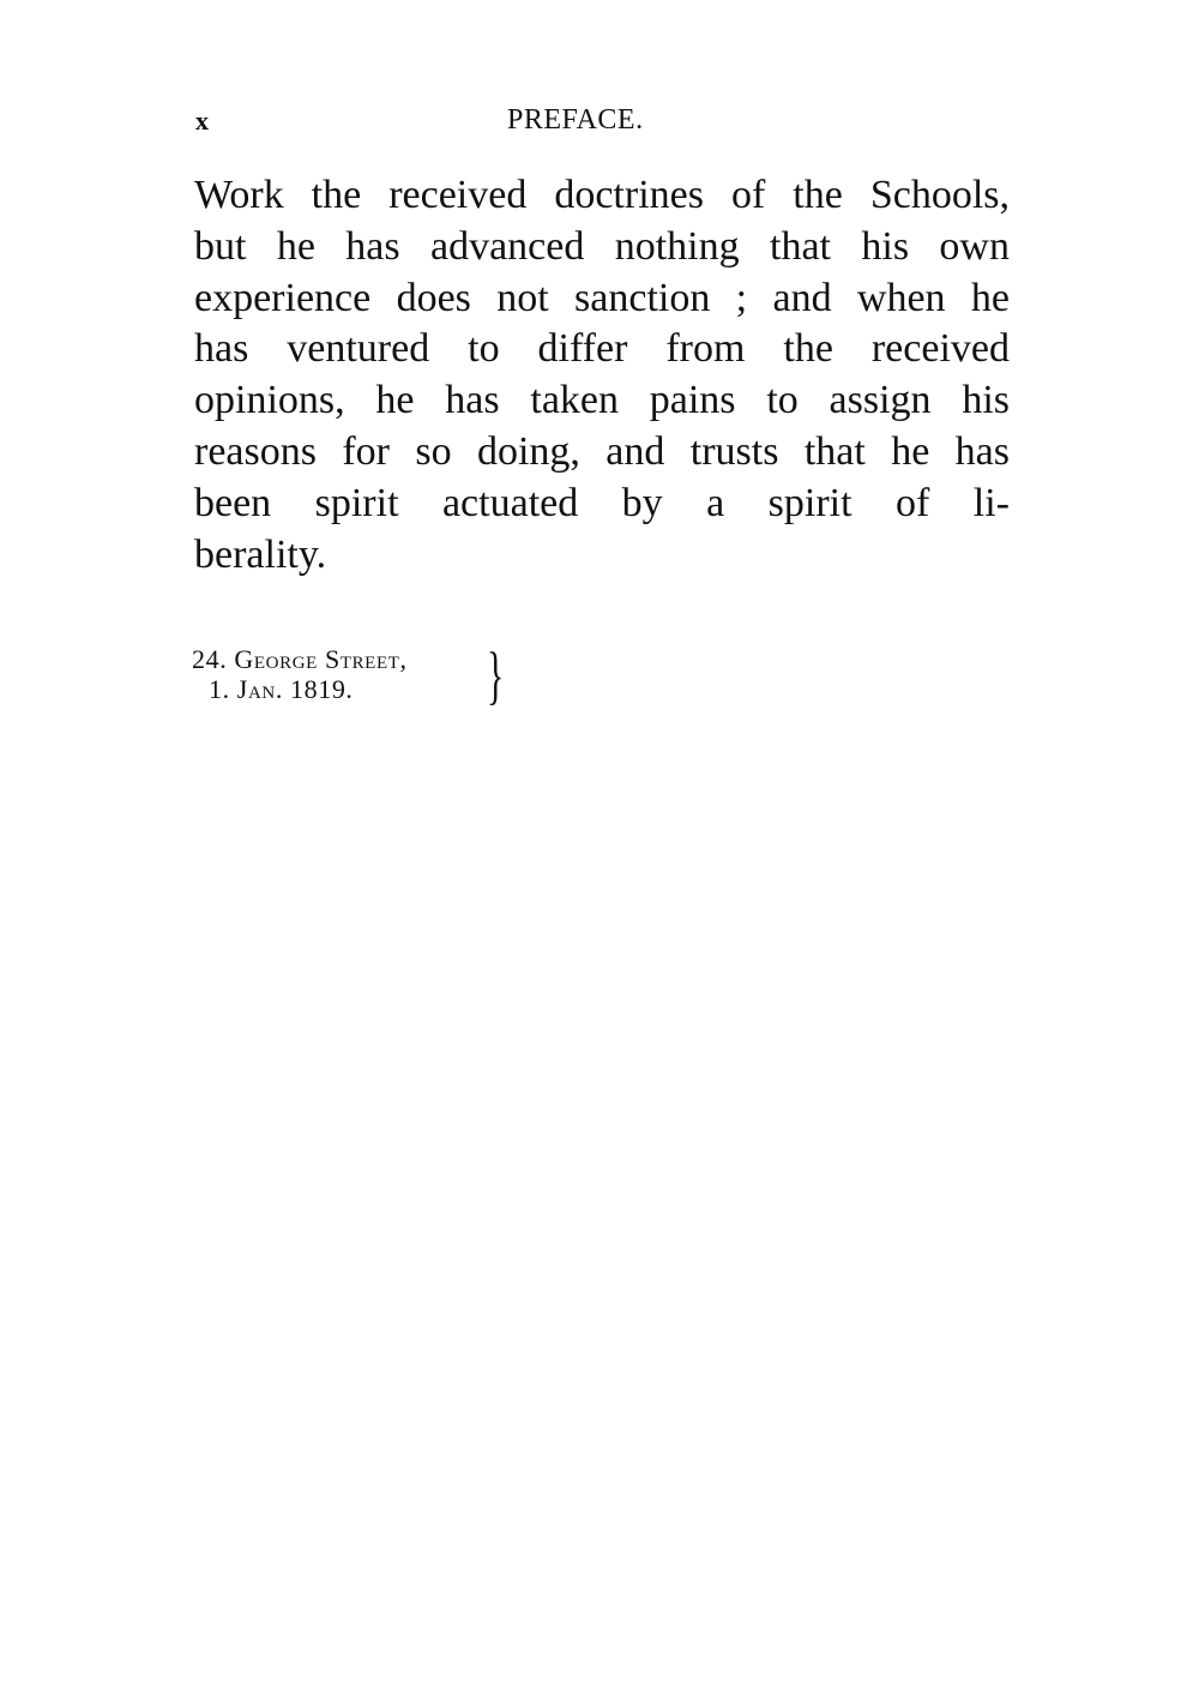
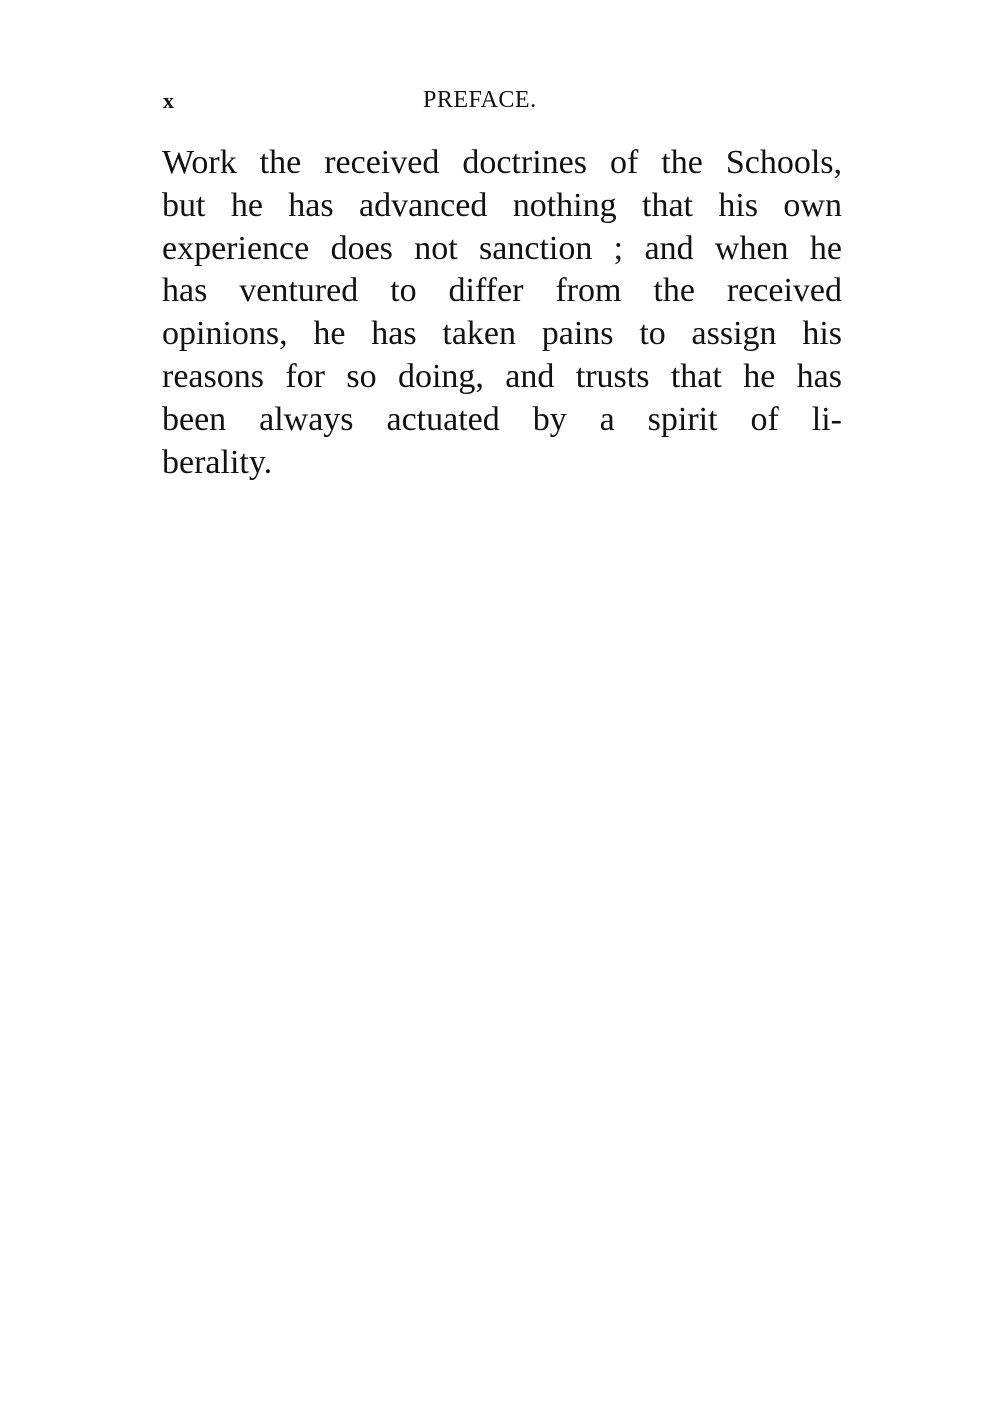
  x
  PREFACE.
  Work the received doctrines of the Schools,
  but he has advanced nothing that his own
  experience does not sanction ; and when he
  has ventured to differ from the received
  opinions, he has taken pains to assign his
  reasons for so doing, and trusts that he has
- been spirit actuated by a spirit of li-
+ been always actuated by a spirit of li-
  berality.
- 24. George Street,
- 1. Jan. 1819.
- }
